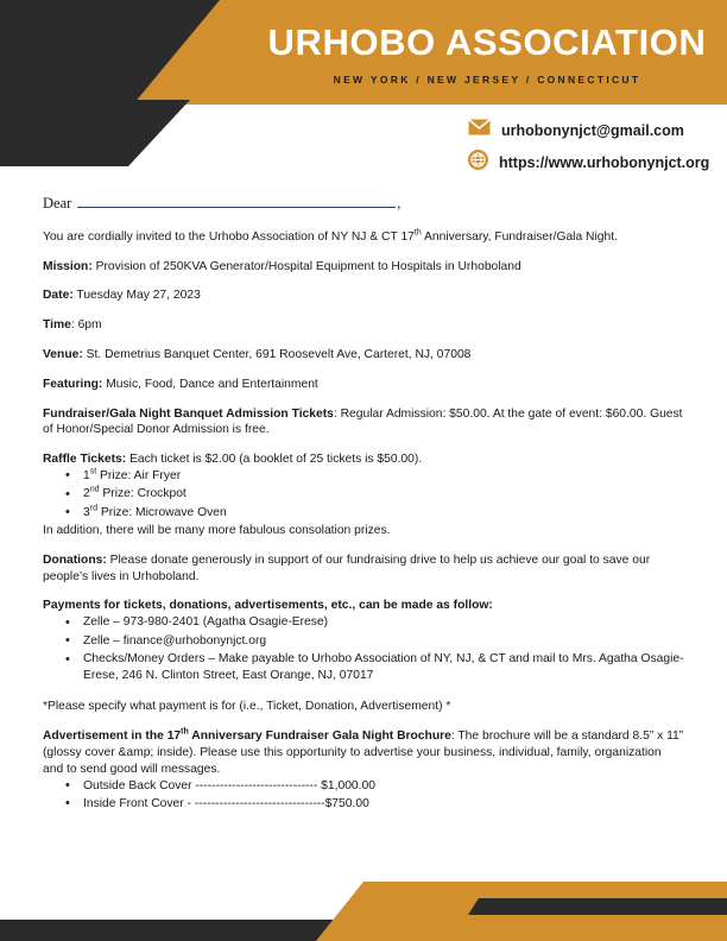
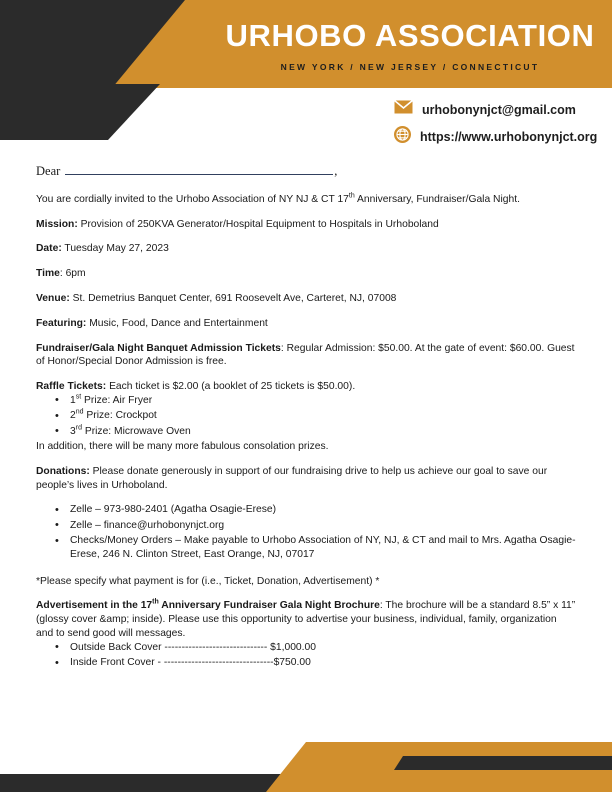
  URHOBO ASSOCIATION
  NEW YORK / NEW JERSEY / CONNECTICUT
  urhobonynjct@gmail.com
  https://www.urhobonynjct.org
  Dear
  ,
  You are cordially invited to the Urhobo Association of NY NJ & CT 17 Anniversary, Fundraiser/Gala Night.
  Mission: Provision of 250KVA Generator/Hospital Equipment to Hospitals in Urhoboland
  Date: Tuesday May 27, 2023
  Time: 6pm
  Venue: St. Demetrius Banquet Center, 691 Roosevelt Ave, Carteret, NJ, 07008
  Featuring: Music, Food, Dance and Entertainment
  Fundraiser/Gala Night Banquet Admission Tickets: Regular Admission: $50.00. At the gate of event: $60.00. Guest of Honor/Special Donor Admission is free.
  Raffle Tickets: Each ticket is $2.00 (a booklet of 25 tickets is $50.00).
  1 Prize: Air Fryer
  2 Prize: Crockpot
  3 Prize: Microwave Oven
  In addition, there will be many more fabulous consolation prizes.
  Donations: Please donate generously in support of our fundraising drive to help us achieve our goal to save our people’s lives in Urhoboland.
- Payments for tickets, donations, advertisements, etc., can be made as follow:
  Zelle – 973-980-2401 (Agatha Osagie-Erese)
  Zelle – finance@urhobonynjct.org
  Checks/Money Orders – Make payable to Urhobo Association of NY, NJ, & CT and mail to Mrs. Agatha Osagie-Erese, 246 N. Clinton Street, East Orange, NJ, 07017
  *Please specify what payment is for (i.e., Ticket, Donation, Advertisement) *
  Advertisement in the 17 Anniversary Fundraiser Gala Night Brochure: The brochure will be a standard 8.5” x 11” (glossy cover &amp; inside). Please use this opportunity to advertise your business, individual, family, organization and to send good will messages.
  Outside Back Cover ------------------------------ $1,000.00
  Inside Front Cover - --------------------------------$750.00
